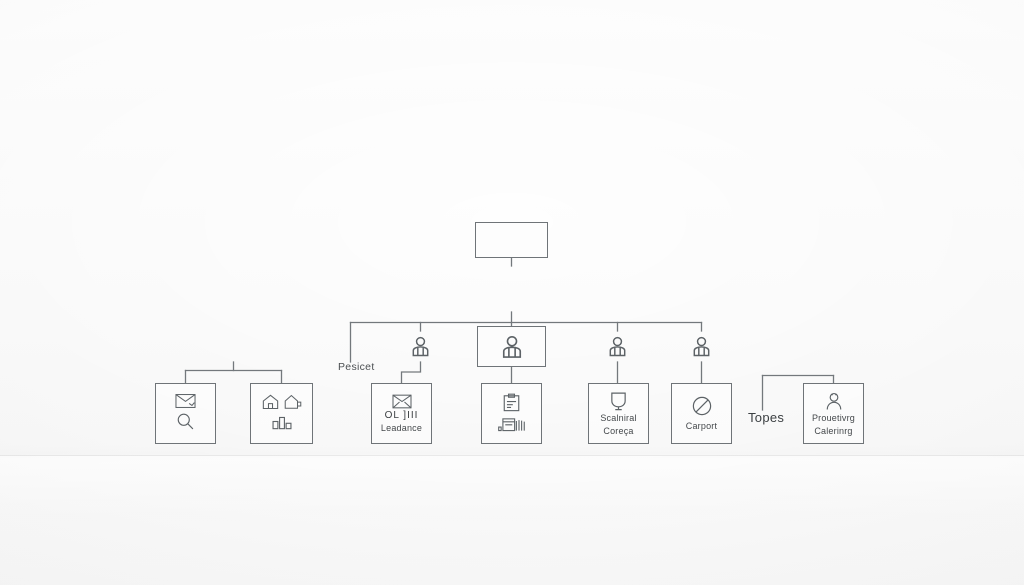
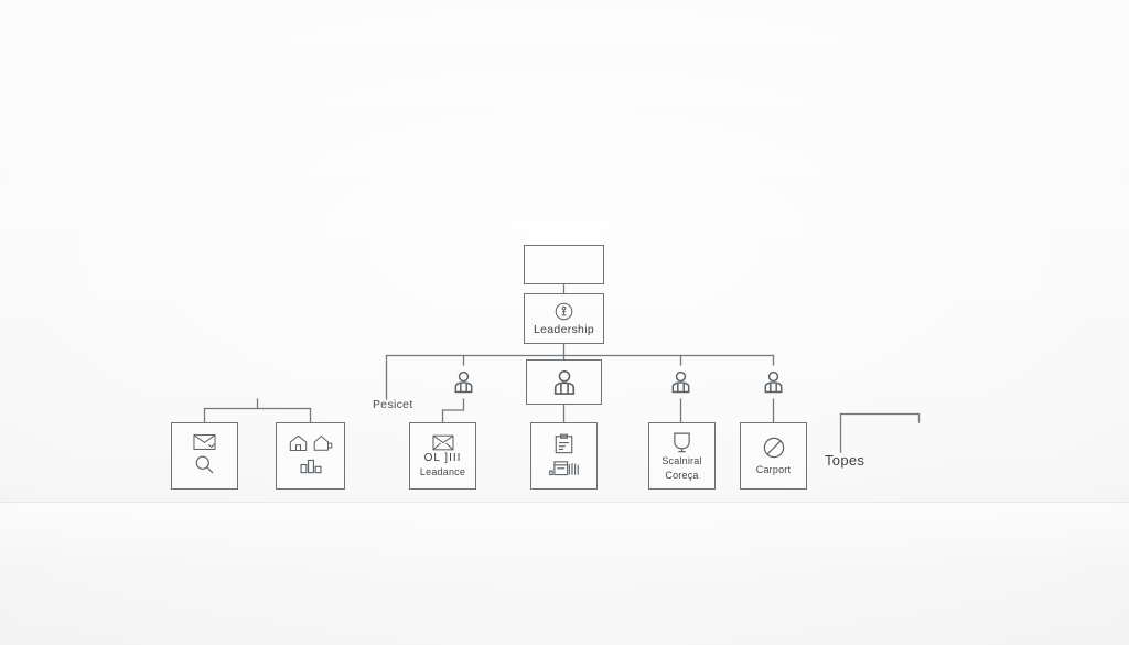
+ Leadership
  OL ]III
  Leadance
  Scalniral
  Coreça
  Carport
- Prouetivrg
- Calerinrg
  Pesicet
  Topes
